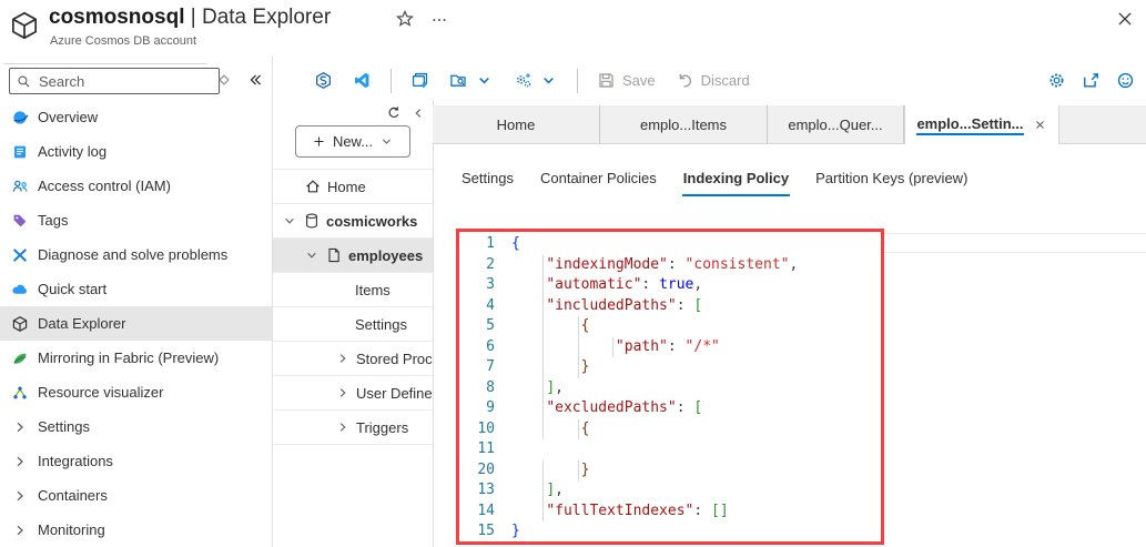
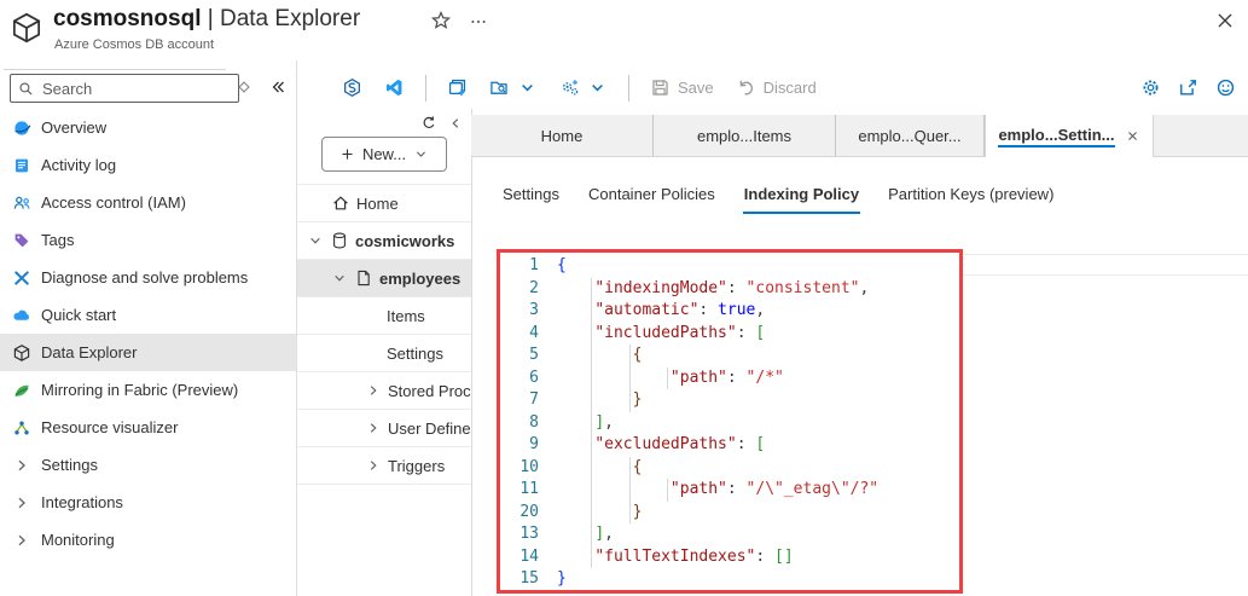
  cosmosnosql | Data Explorer
  Azure Cosmos DB account
  Search
  Overview
  Activity log
  Access control (IAM)
  Tags
  Diagnose and solve problems
  Quick start
  Data Explorer
  Mirroring in Fabric (Preview)
  Resource visualizer
  Settings
  Integrations
- Containers
  Monitoring
  Save
  Discard
  New...
  Home
  cosmicworks
  employees
  Items
  Settings
  Triggers
  Home
  emplo...Items
  emplo...Quer...
  emplo...Settin...
  Settings
  Container Policies
  Indexing Policy
  Partition Keys (preview)
  1
  {
  2
  "indexingMode": "consistent",
  3
  "automatic": true,
  4
  "includedPaths": [
  5
  {
  6
  "path": "/*"
  7
  }
  8
  ],
  9
  "excludedPaths": [
  10
  {
  11
+ "path": "/\"_etag\"/?"
  20
  }
  13
  ],
  14
  "fullTextIndexes": []
  15
  }
